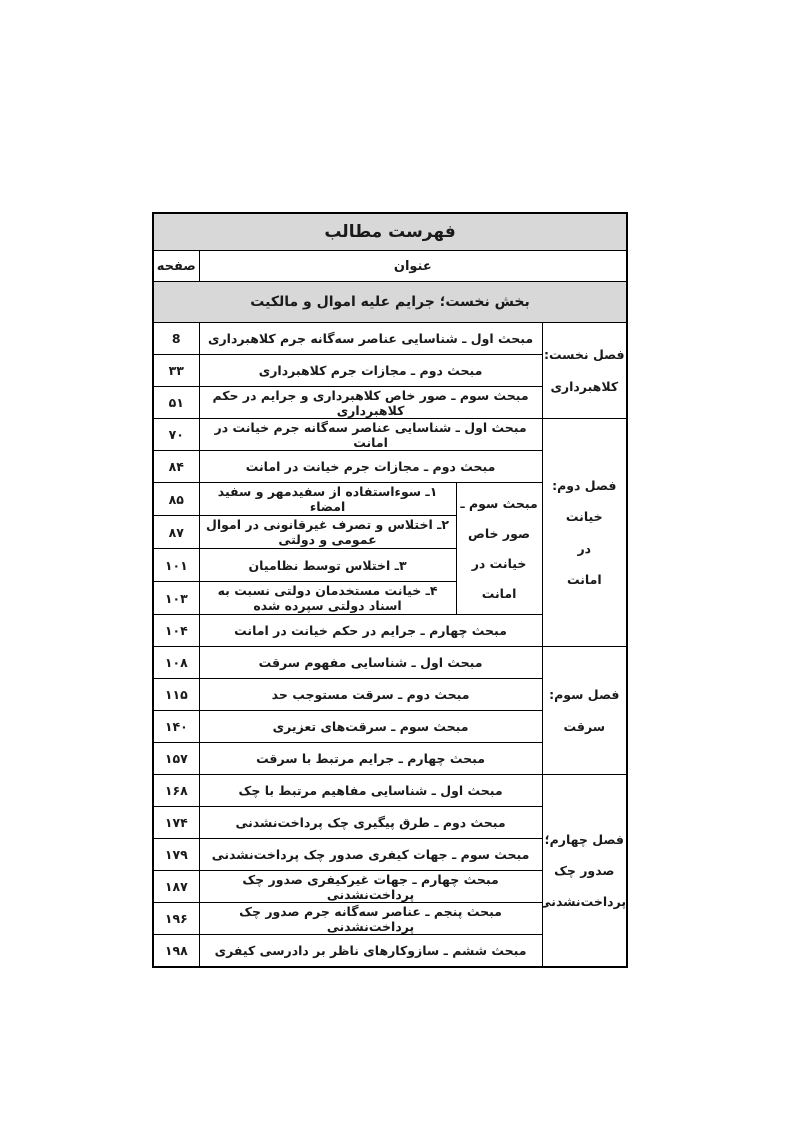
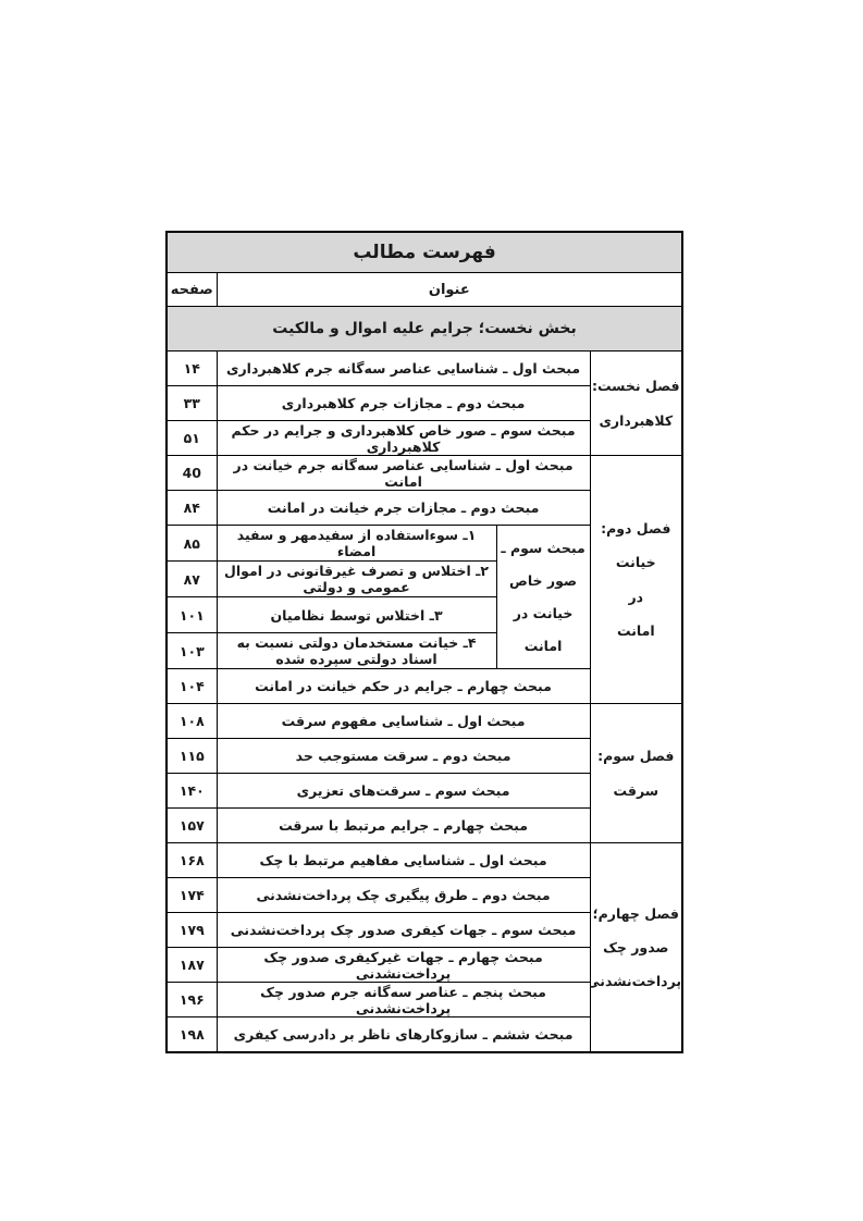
  فهرست مطالب
  عنوان	صفحه
  بخش نخست؛ جرایم علیه اموال و مالکیت
- فصل نخست: کلاهبرداری	مبحث اول ـ شناسایی عناصر سه‌گانه جرم کلاهبرداری	8
+ فصل نخست: کلاهبرداری	مبحث اول ـ شناسایی عناصر سه‌گانه جرم کلاهبرداری	۱۴
  مبحث دوم ـ مجازات جرم کلاهبرداری	۳۳
  مبحث سوم ـ صور خاص کلاهبرداری و جرایم در حکم کلاهبرداری	۵۱
- فصل دوم: خیانت در امانت	مبحث اول ـ شناسایی عناصر سه‌گانه جرم خیانت در امانت	۷۰
+ فصل دوم: خیانت در امانت	مبحث اول ـ شناسایی عناصر سه‌گانه جرم خیانت در امانت	40
  مبحث دوم ـ مجازات جرم خیانت در امانت	۸۴
  مبحث سوم ـ صور خاص خیانت در امانت	۱ـ سوءاستفاده از سفیدمهر و سفید امضاء	۸۵
  ۲ـ اختلاس و تصرف غیرقانونی در اموال عمومی و دولتی	۸۷
  ۳ـ اختلاس توسط نظامیان	۱۰۱
  ۴ـ خیانت مستخدمان دولتی نسبت به اسناد دولتی سپرده شده	۱۰۳
  مبحث چهارم ـ جرایم در حکم خیانت در امانت	۱۰۴
  فصل سوم: سرقت	مبحث اول ـ شناسایی مفهوم سرقت	۱۰۸
  مبحث دوم ـ سرقت مستوجب حد	۱۱۵
  مبحث سوم ـ سرقت‌های تعزیری	۱۴۰
  مبحث چهارم ـ جرایم مرتبط با سرقت	۱۵۷
  فصل چهارم؛ صدور چک پرداخت‌نشدنی	مبحث اول ـ شناسایی مفاهیم مرتبط با چک	۱۶۸
  مبحث دوم ـ طرق پیگیری چک پرداخت‌نشدنی	۱۷۴
  مبحث سوم ـ جهات کیفری صدور چک پرداخت‌نشدنی	۱۷۹
  مبحث چهارم ـ جهات غیرکیفری صدور چک پرداخت‌نشدنی	۱۸۷
  مبحث پنجم ـ عناصر سه‌گانه جرم صدور چک پرداخت‌نشدنی	۱۹۶
  مبحث ششم ـ سازوکارهای ناظر بر دادرسی کیفری	۱۹۸
